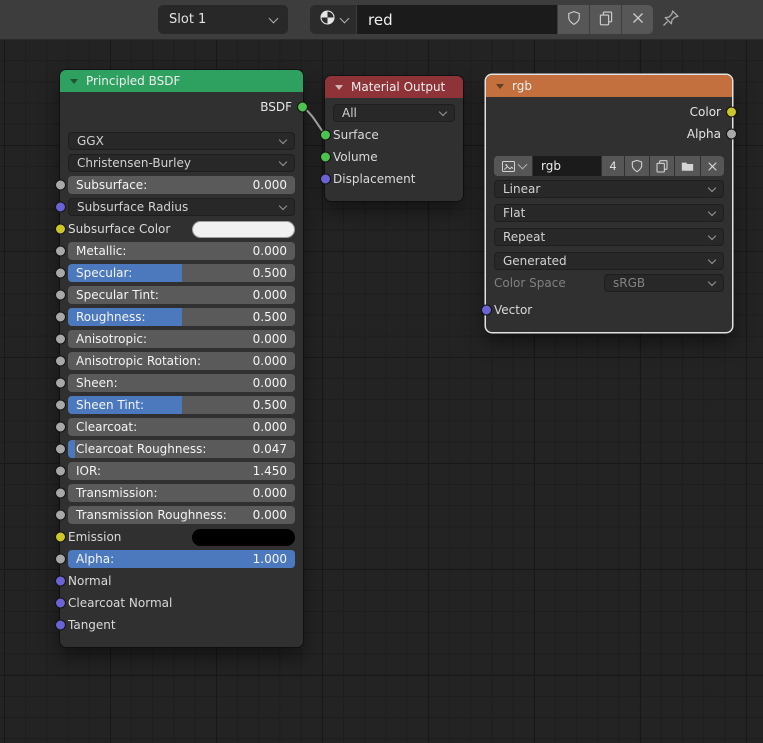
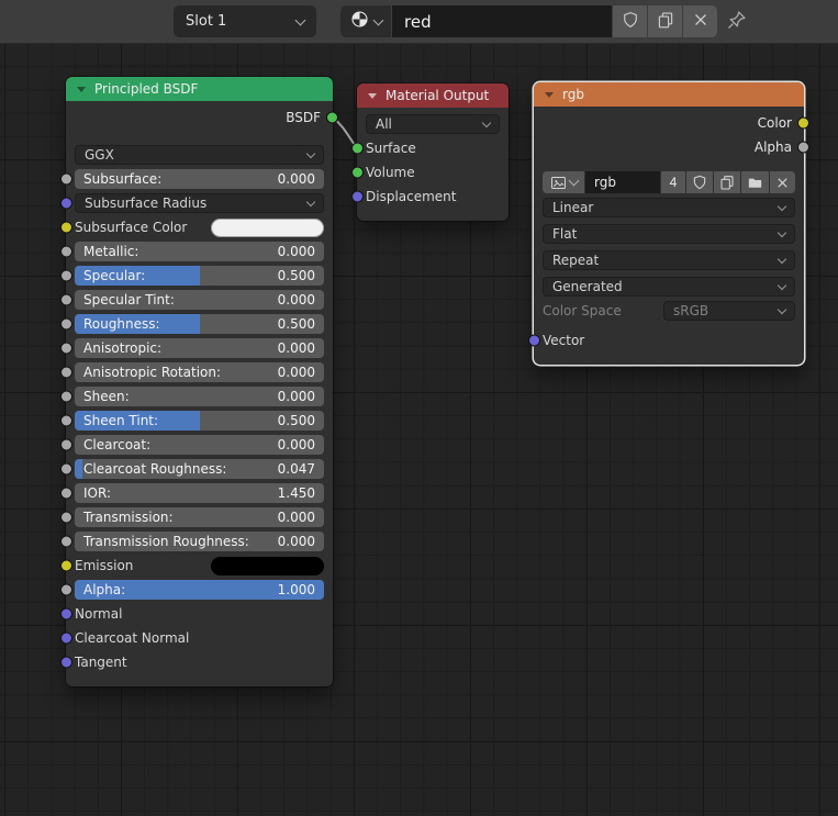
  Slot 1
  red
  Principled BSDF
  BSDF
  GGX
- Christensen-Burley
  Subsurface:
  0.000
  Subsurface Radius
  Subsurface Color
  Metallic:
  0.000
  Specular:
  0.500
  Specular Tint:
  0.000
  Roughness:
  0.500
  Anisotropic:
  0.000
  Anisotropic Rotation:
  0.000
  Sheen:
  0.000
  Sheen Tint:
  0.500
  Clearcoat:
  0.000
  Clearcoat Roughness:
  0.047
  IOR:
  1.450
  Transmission:
  0.000
  Transmission Roughness:
  0.000
  Emission
  Alpha:
  1.000
  Normal
  Clearcoat Normal
  Tangent
  Material Output
  All
  Surface
  Volume
  Displacement
  rgb
  Color
  Alpha
  rgb
  4
  Linear
  Flat
  Repeat
  Generated
  Color Space
  sRGB
  Vector
